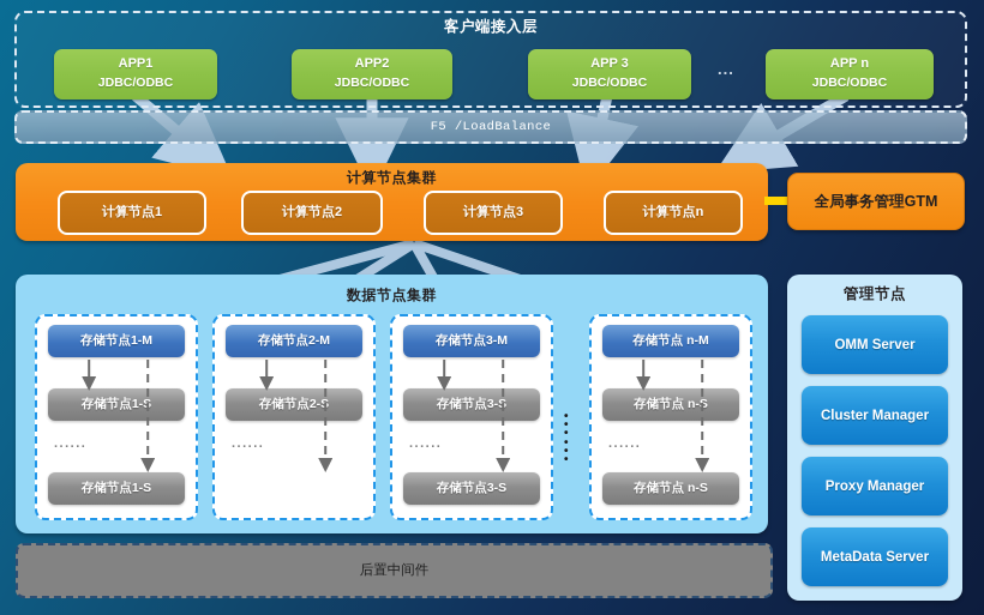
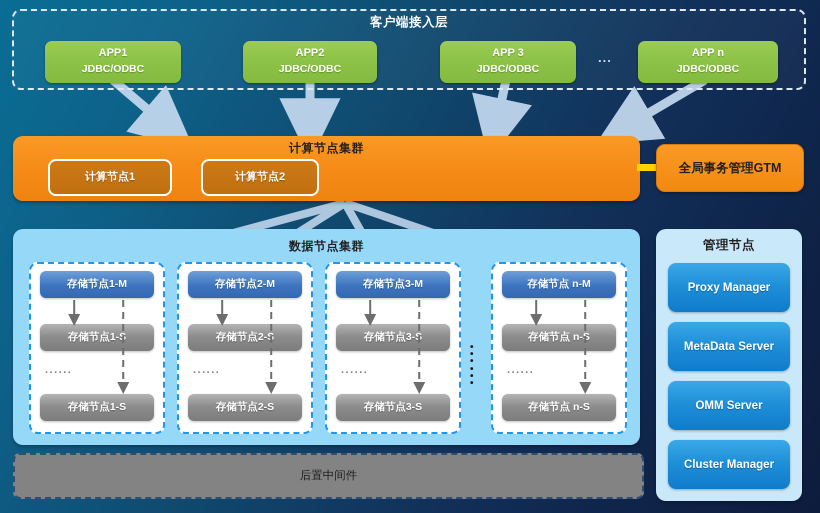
  客户端接入层
  ...
- F5 /LoadBalance
  计算节点集群
  计算节点1
  计算节点2
- 计算节点3
- 计算节点n
  ...
  全局事务管理GTM
  数据节点集群
  •
  •
  •
  •
  •
  •
  存储节点1-M
  存储节点1-
  存储节点1-S
  ......
  存储节点2-M
  存储节点2-
+ 存储节点2-S
  ......
  存储节点3-M
  存储节点3-
  存储节点3-S
  ......
  存储节点 n-M
  存储节点 n-S
  存储节点 n-S
  ......
  后置中间件
  管理节点
- OMM Server
+ Proxy Manager
- Cluster Manager
+ MetaData Server
- Proxy Manager
+ OMM Server
- MetaData Server
+ Cluster Manager
  APP1
  JDBC/ODBC
  APP2
  JDBC/ODBC
  APP 3
  JDBC/ODBC
  APP n
  JDBC/ODBC
